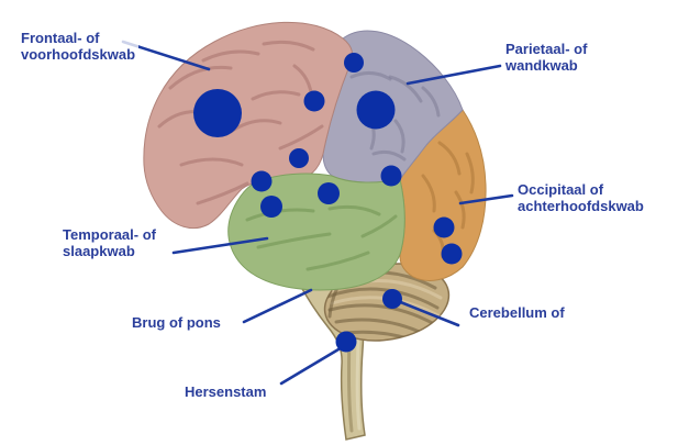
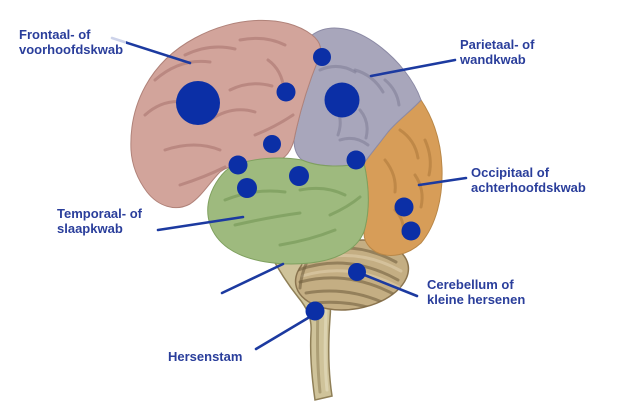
  Frontaal- of
  voorhoofdskwab
  Parietaal- of
  wandkwab
  Occipitaal of
  achterhoofdskwab
  Temporaal- of
  slaapkwab
- Brug of pons
  Cerebellum of
+ kleine hersenen
  Hersenstam
